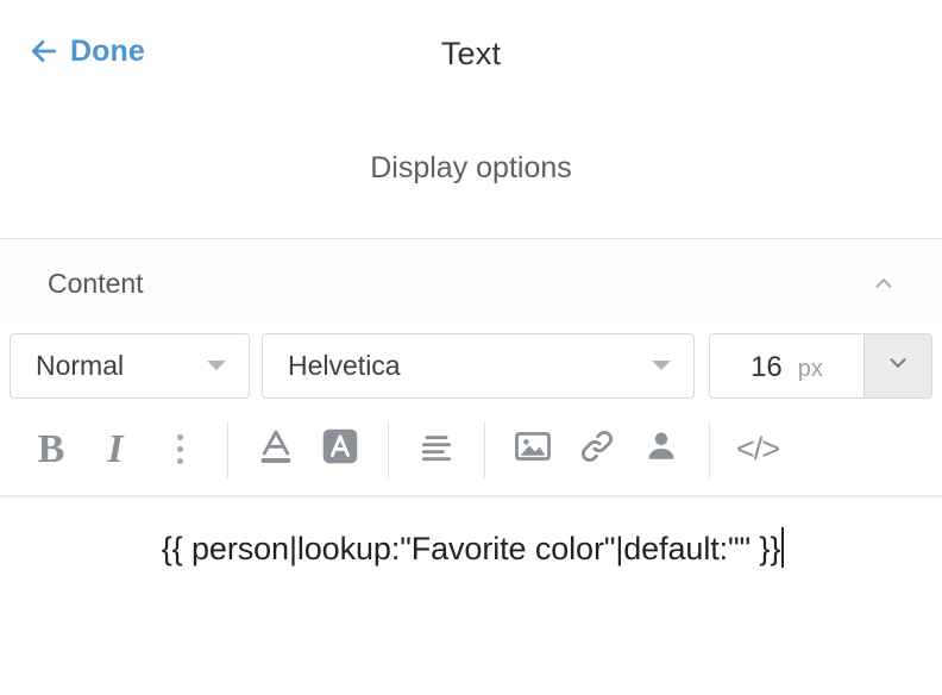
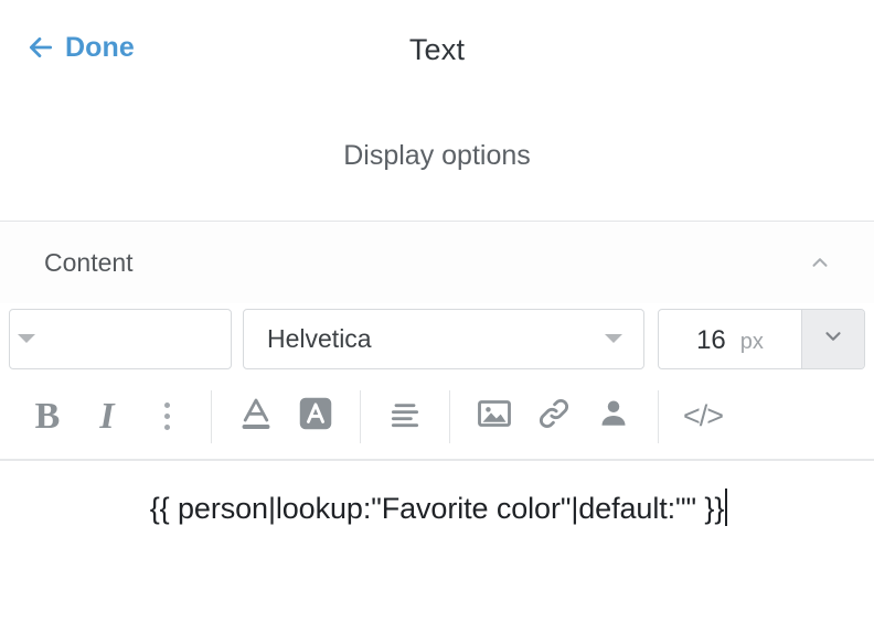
  Done
  Text
  Display options
  Content
- Normal
  Helvetica
  16
  px
  B
  I
  </>
  {{ person|lookup:"Favorite color"|default:"" }}
